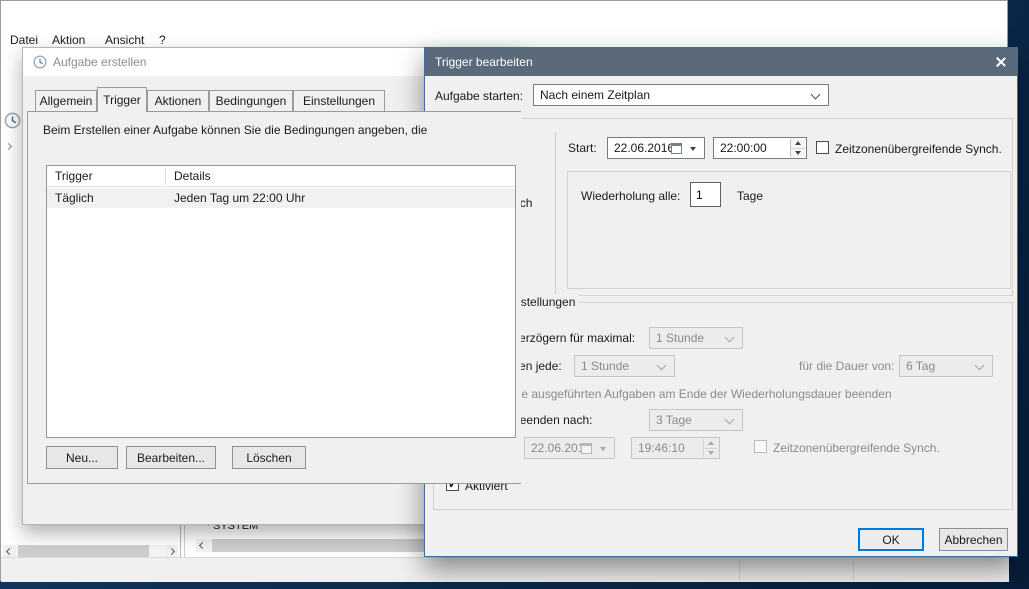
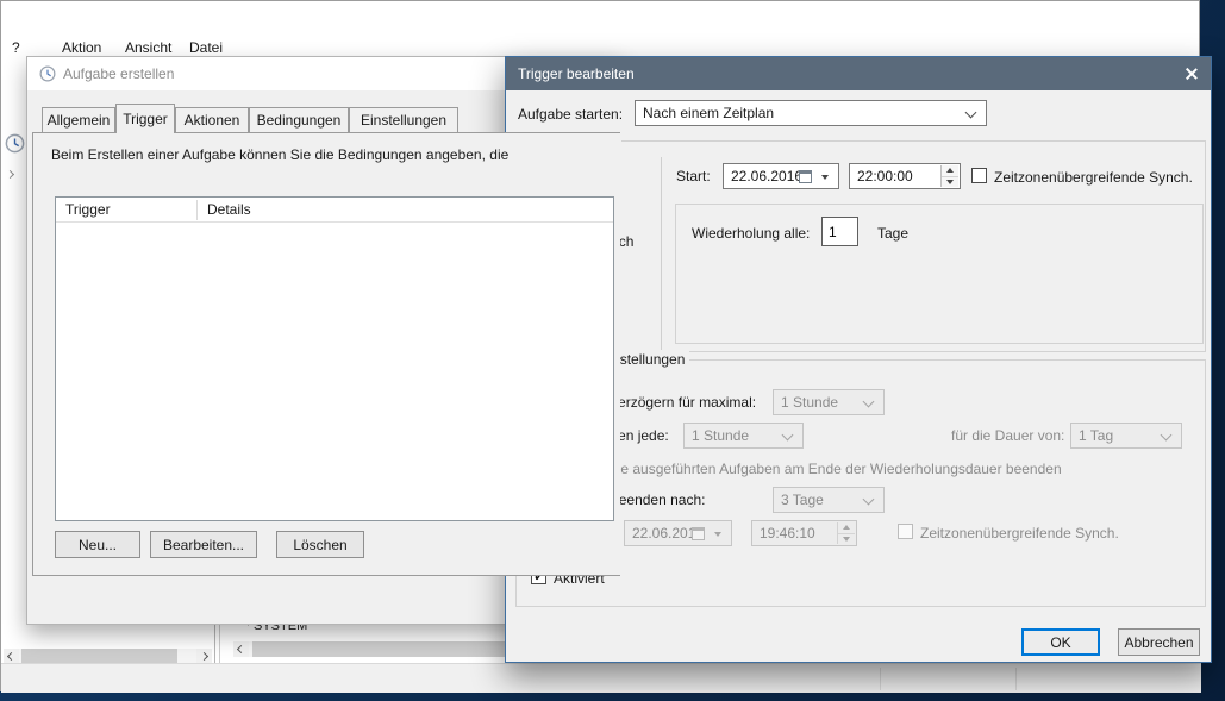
- Datei
+ ?
  Aktion
  Ansicht
- ?
+ Datei
  SYSTEM
  Aufgabe erstellen
  Allgemein
  Trigger
  Aktionen
  Bedingungen
  Einstellungen
  Beim Erstellen einer Aufgabe können Sie die Bedingungen angeben, die
  Trigger
  Details
- Täglich
- Jeden Tag um 22:00 Uhr
  Neu...
  Bearbeiten...
  Löschen
  Trigger bearbeiten
  Aufgabe starten:
  Nach einem Zeitplan
  Start:
  22.06.201
  22:00:00
  Zeitzonenübergreifende Synch.
  Wiederholung alle:
  1
  Tage
  erzögern für maximal:
  1 Stunde
  1 Stunde
  für die Dauer von:
- 6 Tag
+ 1 Tag
  e ausgeführten Aufgaben am Ende der Wiederholungsdauer beenden
  3 Tage
  22.06.20
  19:46:10
  Zeitzonenübergreifende Synch.
  Aktiviert
  OK
  Abbrechen
